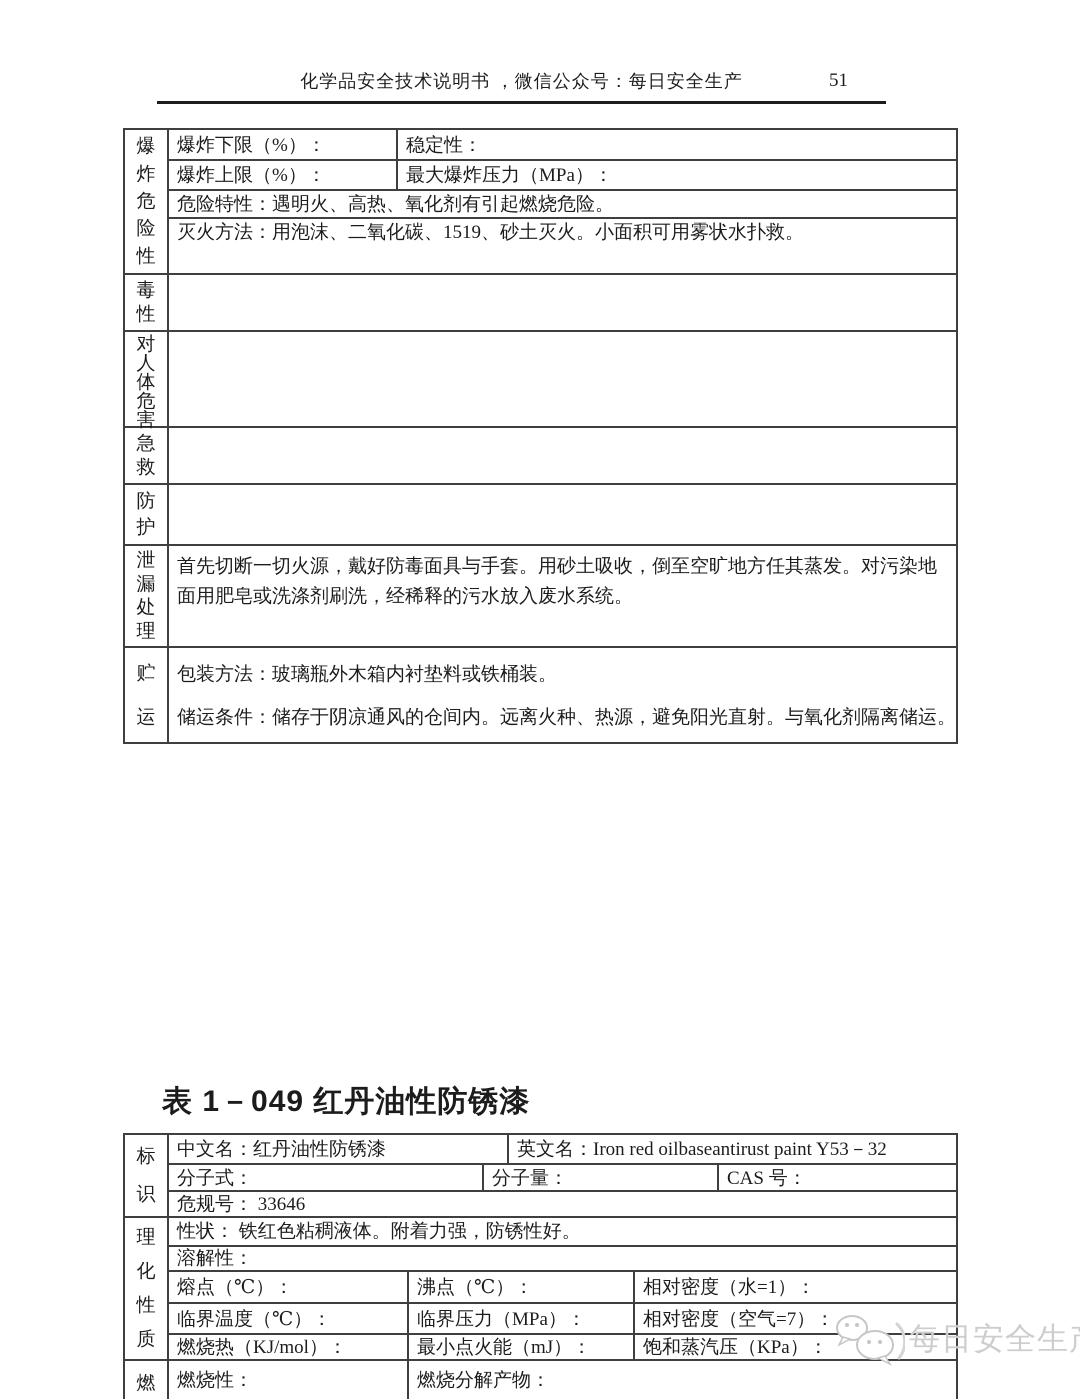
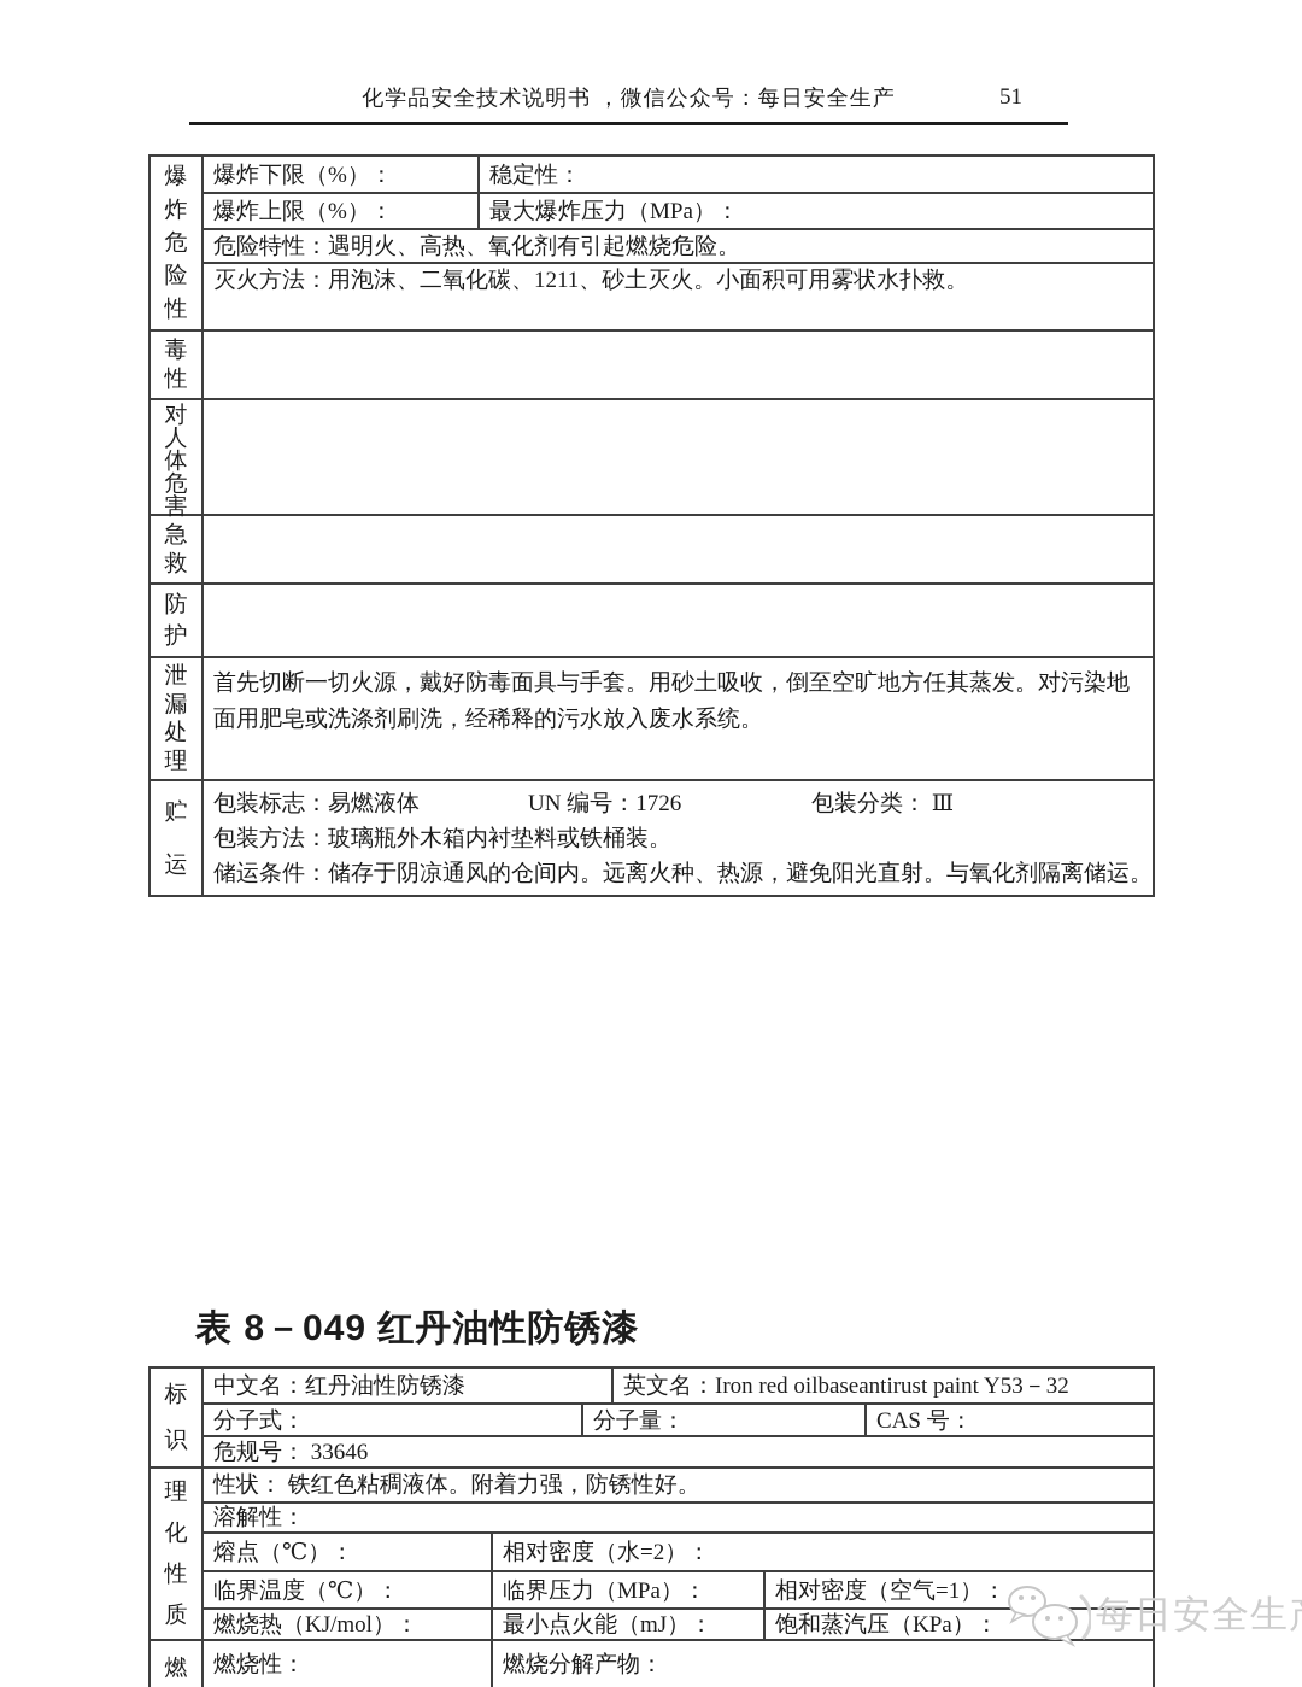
  化学品安全技术说明书 ，微信公众号：每日安全生产
  51
  爆
  炸
  危
  险
  性
  爆炸下限（%）：
  稳定性：
  爆炸上限（%）：
  最大爆炸压力（MPa）：
  危险特性：遇明火、高热、氧化剂有引起燃烧危险。
- 灭火方法：用泡沫、二氧化碳、1519、砂土灭火。小面积可用雾状水扑救。
+ 灭火方法：用泡沫、二氧化碳、1211、砂土灭火。小面积可用雾状水扑救。
  毒
  性
  对
  人
  体
  危
  害
  急
  救
  防
  护
  泄
  漏
  处
  理
  首先切断一切火源，戴好防毒面具与手套。用砂土吸收，倒至空旷地方任其蒸发。对污染地面用肥皂或洗涤剂刷洗，经稀释的污水放入废水系统。
  贮
  运
+ 包装标志：易燃液体
+ UN 编号：1726
+ 包装分类： Ⅲ
  包装方法：玻璃瓶外木箱内衬垫料或铁桶装。
  储运条件：储存于阴凉通风的仓间内。远离火种、热源，避免阳光直射。与氧化剂隔离储运。
- 表 1－049 红丹油性防锈漆
+ 表 8－049 红丹油性防锈漆
  标
  识
  中文名：红丹油性防锈漆
  英文名：Iron red oilbaseantirust paint Y53－32
  分子式：
  分子量：
  CAS 号：
  危规号： 33646
  理
  化
  性
  质
  性状： 铁红色粘稠液体。附着力强，防锈性好。
  溶解性：
  熔点（℃）：
- 沸点（℃）：
- 相对密度（水=1）：
+ 相对密度（水=2）：
  临界温度（℃）：
  临界压力（MPa）：
- 相对密度（空气=7）：
+ 相对密度（空气=1）：
  燃烧热（KJ/mol）：
  最小点火能（mJ）：
  饱和蒸汽压（KPa）：
  燃
  燃烧性：
  燃烧分解产物：
  每日安全生
